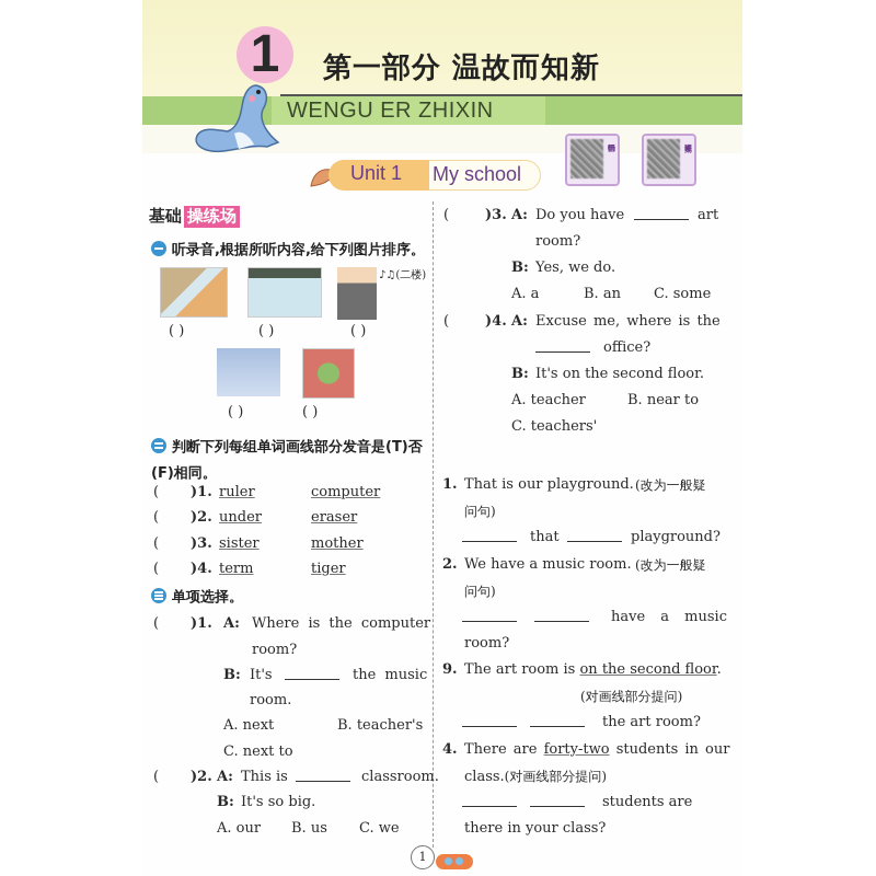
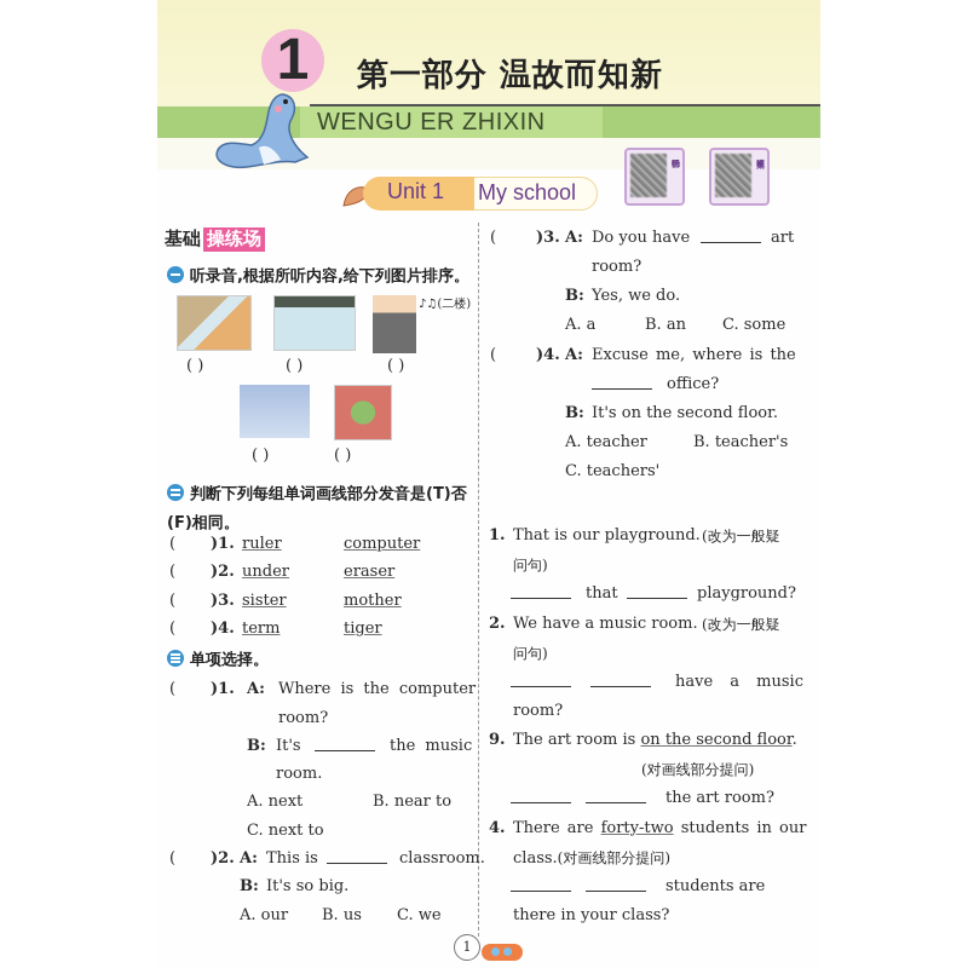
  WENGU ER ZHIXIN
  1
  第一部分 温故而知新
  My school
  Unit 1
  基础 操练场
  听录音,根据所听内容,给下列图片排序。
  ♪♫(二楼)
  ( )
  ( )
  ( )
  ( )
  ( )
  判断下列每组单词画线部分发音是(T)否(F)相同。
  (
  )1.
  ruler
  computer
  (
  )2.
  under
  eraser
  (
  )3.
  sister
  mother
  (
  )4.
  term
  tiger
  单项选择。
  (
  )1.
  A:
  Where is the computer
  room?
  B:
  It's
  the music
  room.
  A. next
- B. teacher's
+ B. near to
  C. next to
  (
  )2.
  A:
  This is
  classroom.
  B:
  It's so big.
  A. our
  B. us
  C. we
  (
  )3.
  A:
  Do you have
  art
  room?
  B:
  Yes, we do.
  A. a
  B. an
  C. some
  (
  )4.
  A:
  Excuse me, where is the
  office?
  B:
  It's on the second floor.
  A. teacher
- B. near to
+ B. teacher's
  C. teachers'
  1.
  That is our playground.
  (改为一般疑
  问句)
  that
  playground?
  2.
  We have a music room.
  (改为一般疑
  问句)
  have a music
  room?
  9.
  The art room is on the second floor.
  (对画线部分提问)
  the art room?
  4.
  There are forty-two students in our
  class.(对画线部分提问)
  students are
  there in your class?
  1
